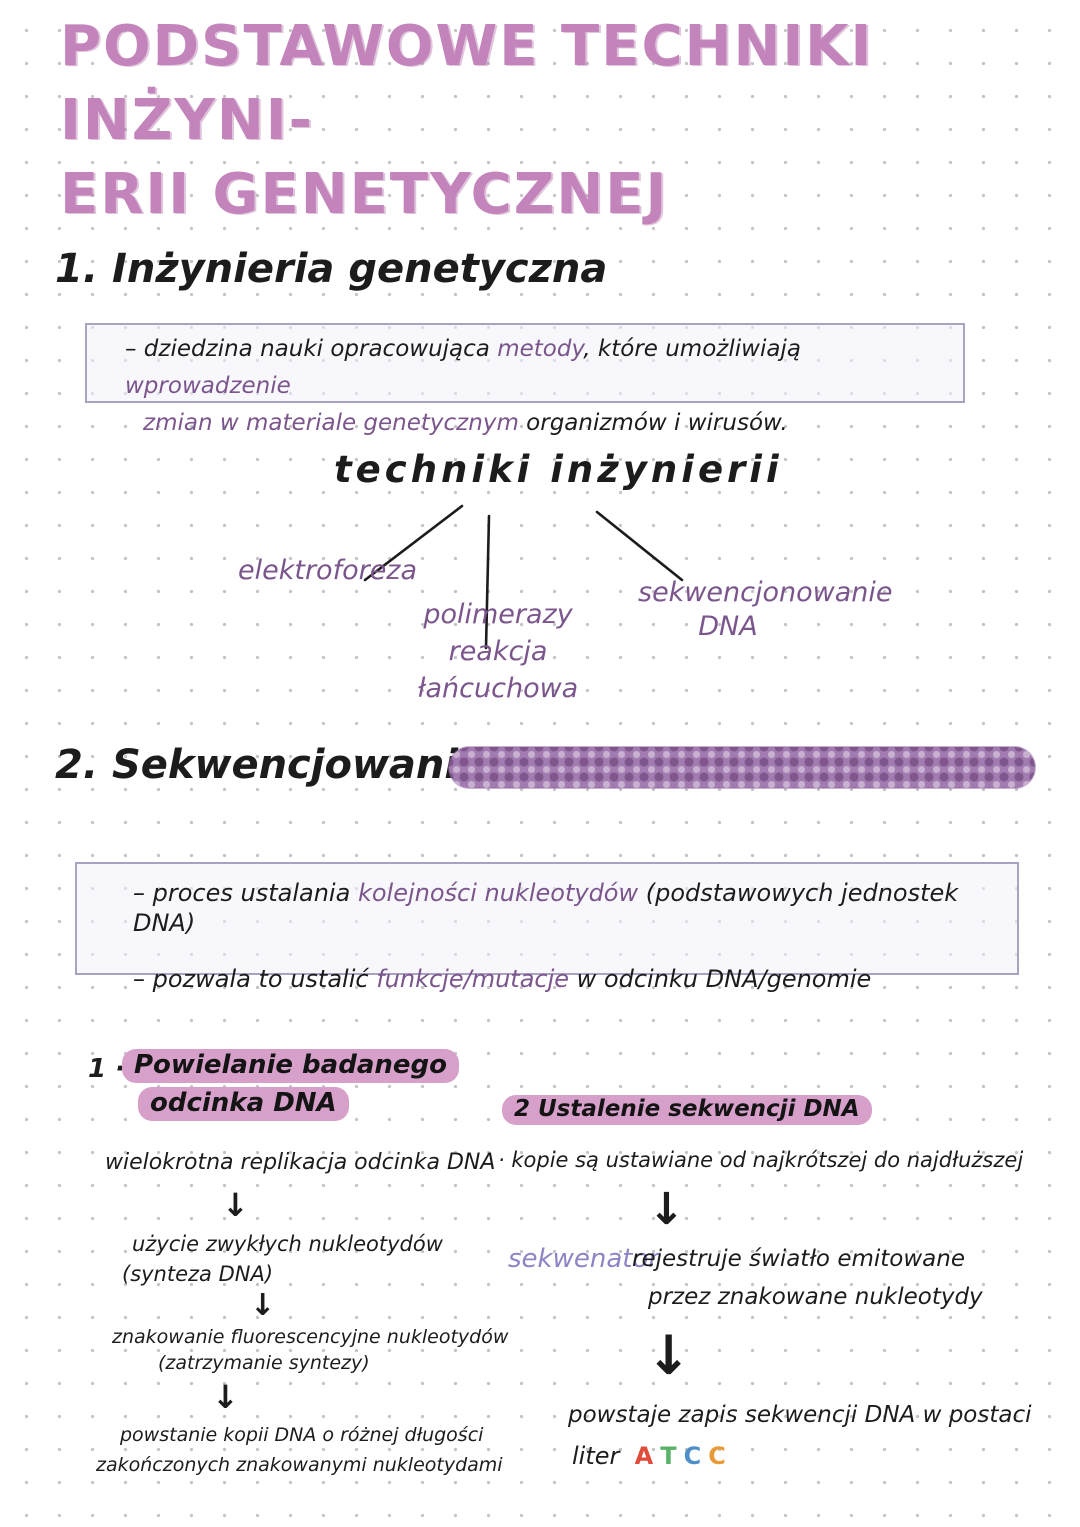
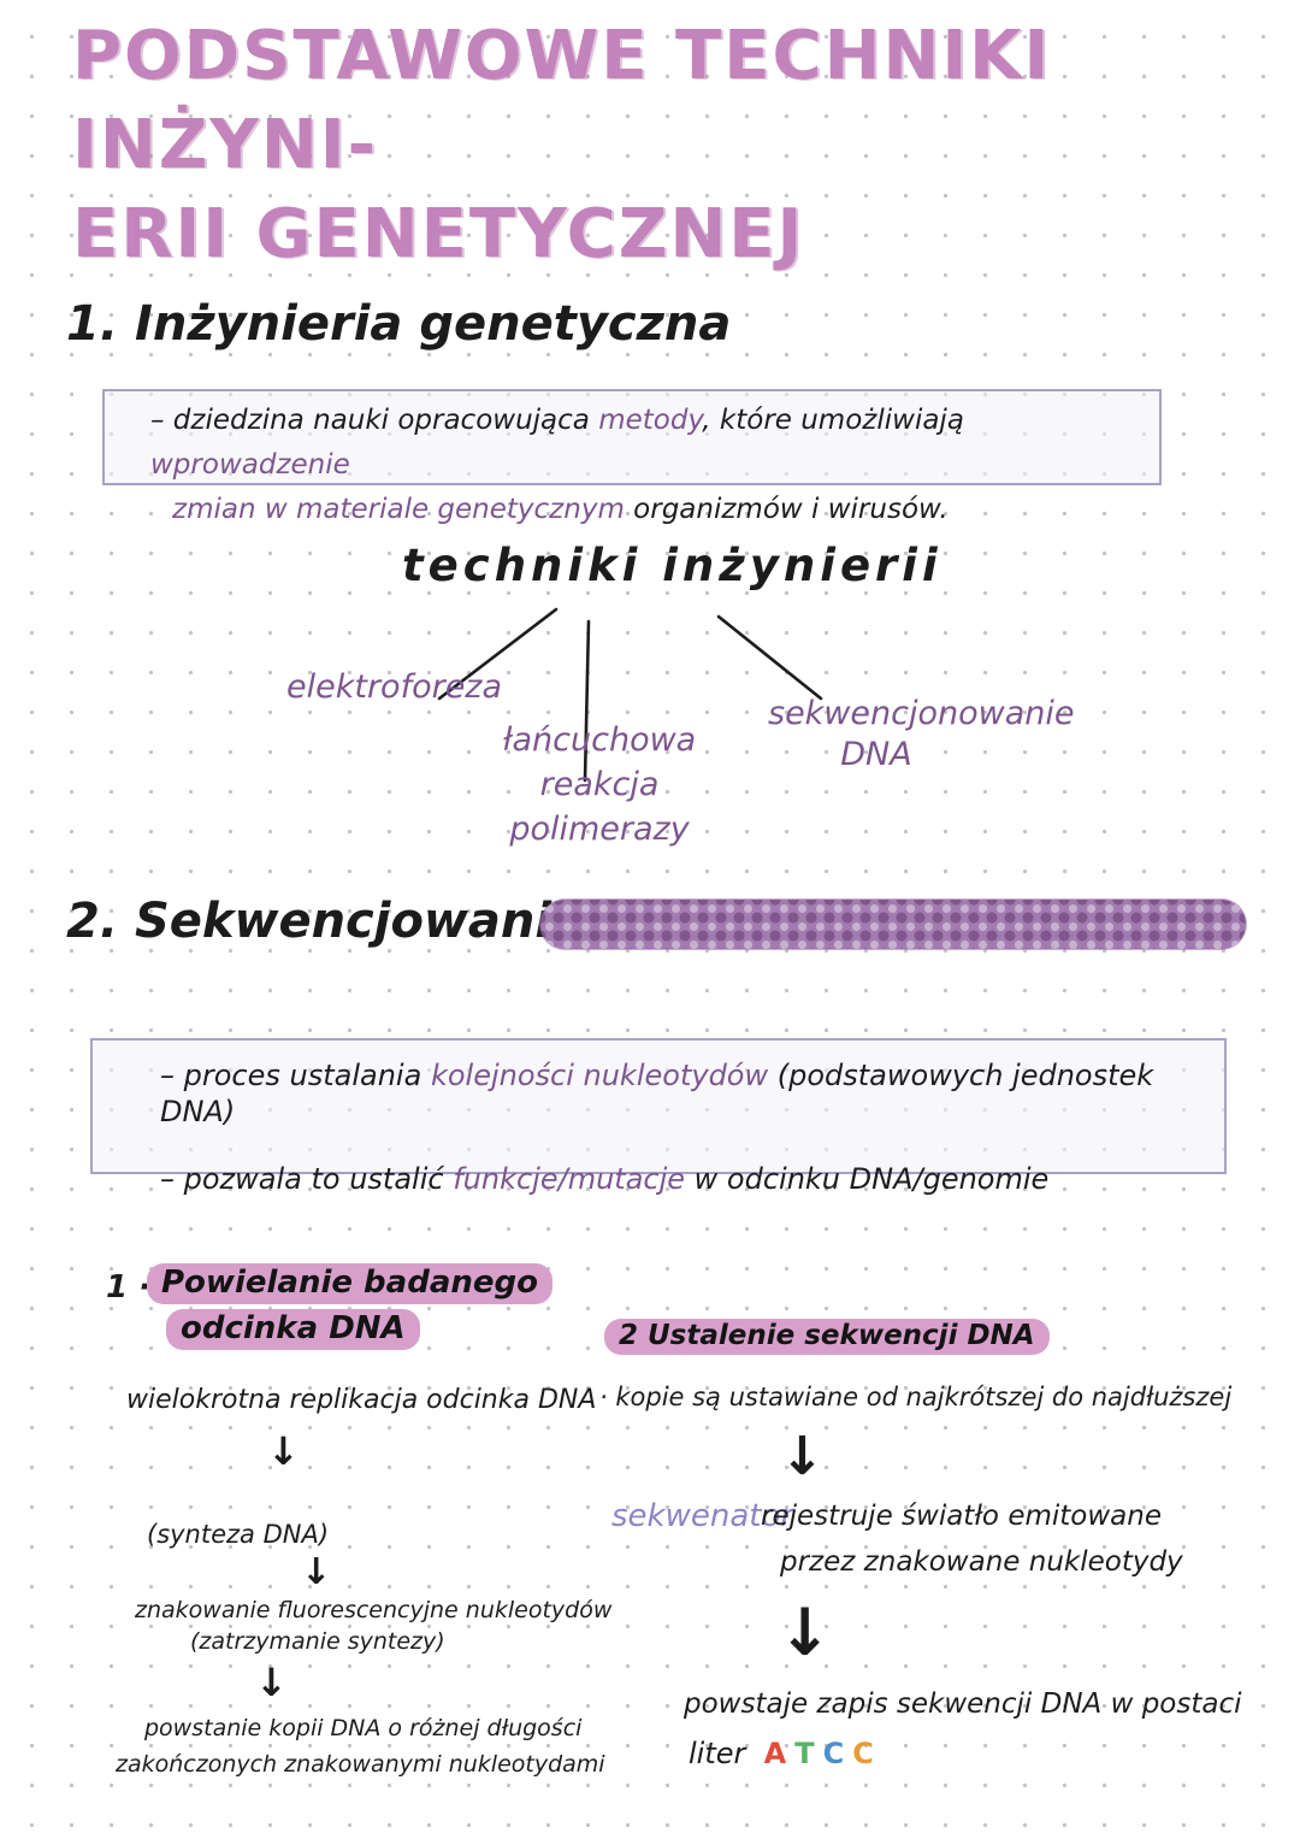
  PODSTAWOWE TECHNIKI INŻYNI-
  ERII GENETYCZNEJ
  1. Inżynieria genetyczna
  – dziedzina nauki opracowująca metody, które umożliwiają wprowadzenie
  zmian w materiale genetycznym organizmów i wirusów.
  techniki inżynierii
  elektroforeza
- polimerazy
+ łańcuchowa
  reakcja
- łańcuchowa
+ polimerazy
  sekwencjonowanie
  DNA
  2. Sekwencjowan
  – proces ustalania kolejności nukleotydów (podstawowych jednostek DNA)
  – pozwala to ustalić funkcje/mutacje w odcinku DNA/genomie
  1 ·
  Powielanie badanego
  odcinka DNA
  wielokrotna replikacja odcinka DNA
  ↓
- użycie zwykłych nukleotydów
  (synteza DNA)
  ↓
  znakowanie fluorescencyjne nukleotydów
  (zatrzymanie syntezy)
  ↓
  powstanie kopii DNA o różnej długości
  zakończonych znakowanymi nukleotydami
  2 Ustalenie sekwencji DNA
  · kopie są ustawiane od najkrótszej do najdłuższej
  ↓
  sekwenator
  rejestruje światło emitowane
  przez znakowane nukleotydy
  ↓
  powstaje zapis sekwencji DNA w postaci
  liter A T C C
